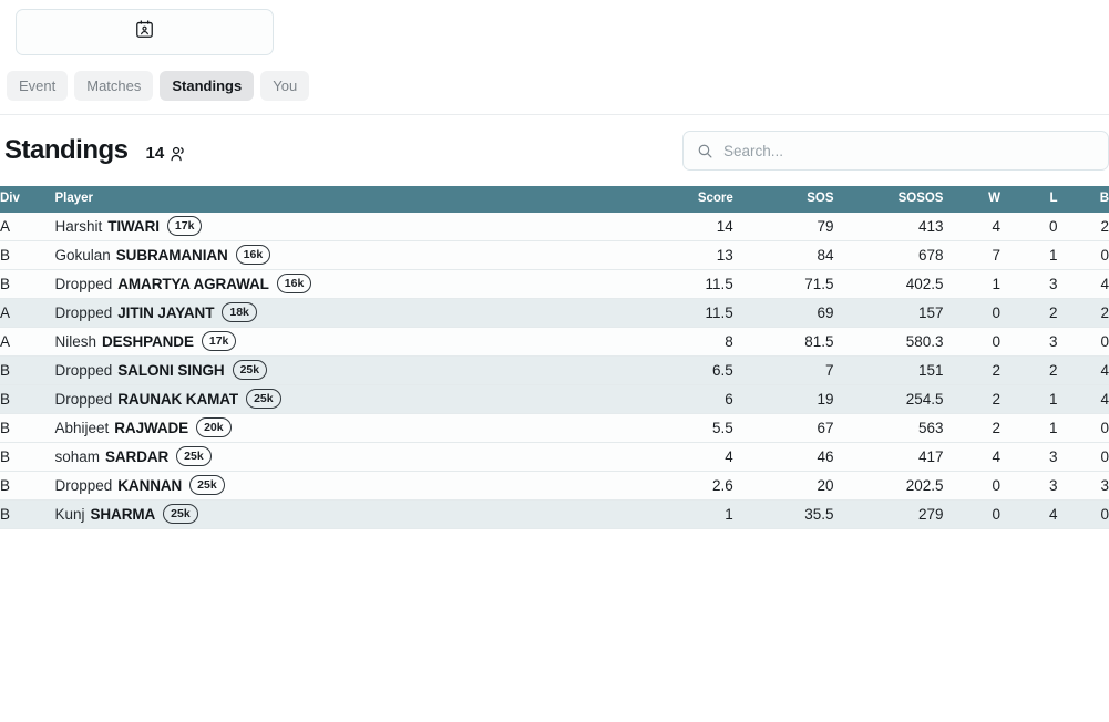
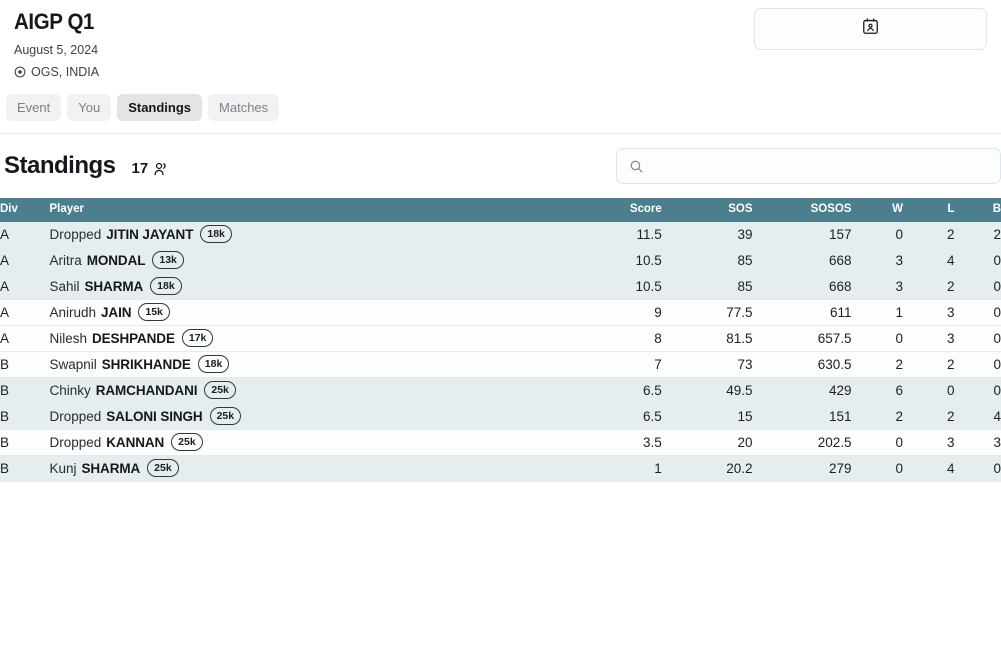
+ AIGP Q1
+ August 5, 2024
+ OGS, INDIA
  Event
- Matches
+ You
  Standings
- You
+ Matches
  Standings
- 14
+ 17
- Search...
  Div	Player	Score	SOS	SOSOS	W	L	B
- A	Harshit TIWARI 17k	14	79	413	4	0	2
- B	Gokulan SUBRAMANIAN 16k	13	84	678	7	1	0
- B	Dropped AMARTYA AGRAWAL 16k	11.5	71.5	402.5	1	3	4
- A	Dropped JITIN JAYANT 18k	11.5	69	157	0	2	2
+ A	Dropped JITIN JAYANT 18k	11.5	39	157	0	2	2
+ A	Aritra MONDAL 13k	10.5	85	668	3	4	0
+ A	Sahil SHARMA 18k	10.5	85	668	3	2	0
+ A	Anirudh JAIN 15k	9	77.5	611	1	3	0
- A	Nilesh DESHPANDE 17k	8	81.5	580.3	0	3	0
+ A	Nilesh DESHPANDE 17k	8	81.5	657.5	0	3	0
+ B	Swapnil SHRIKHANDE 18k	7	73	630.5	2	2	0
+ B	Chinky RAMCHANDANI 25k	6.5	49.5	429	6	0	0
- B	Dropped SALONI SINGH 25k	6.5	7	151	2	2	4
+ B	Dropped SALONI SINGH 25k	6.5	15	151	2	2	4
- B	Dropped RAUNAK KAMAT 25k	6	19	254.5	2	1	4
- B	Abhijeet RAJWADE 20k	5.5	67	563	2	1	0
- B	soham SARDAR 25k	4	46	417	4	3	0
- B	Dropped KANNAN 25k	2.6	20	202.5	0	3	3
+ B	Dropped KANNAN 25k	3.5	20	202.5	0	3	3
- B	Kunj SHARMA 25k	1	35.5	279	0	4	0
+ B	Kunj SHARMA 25k	1	20.2	279	0	4	0
